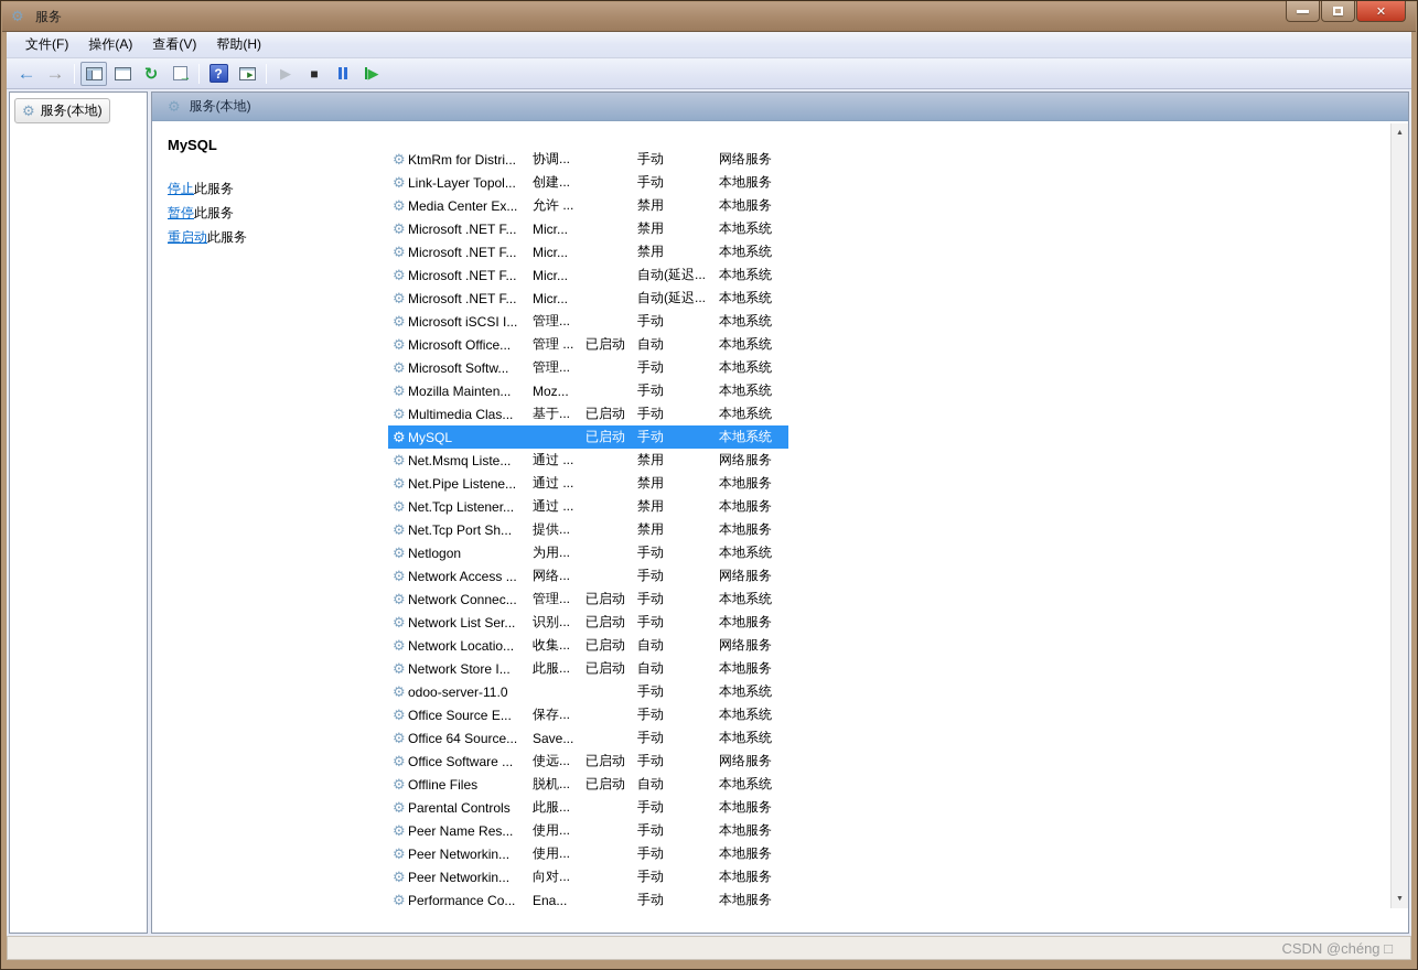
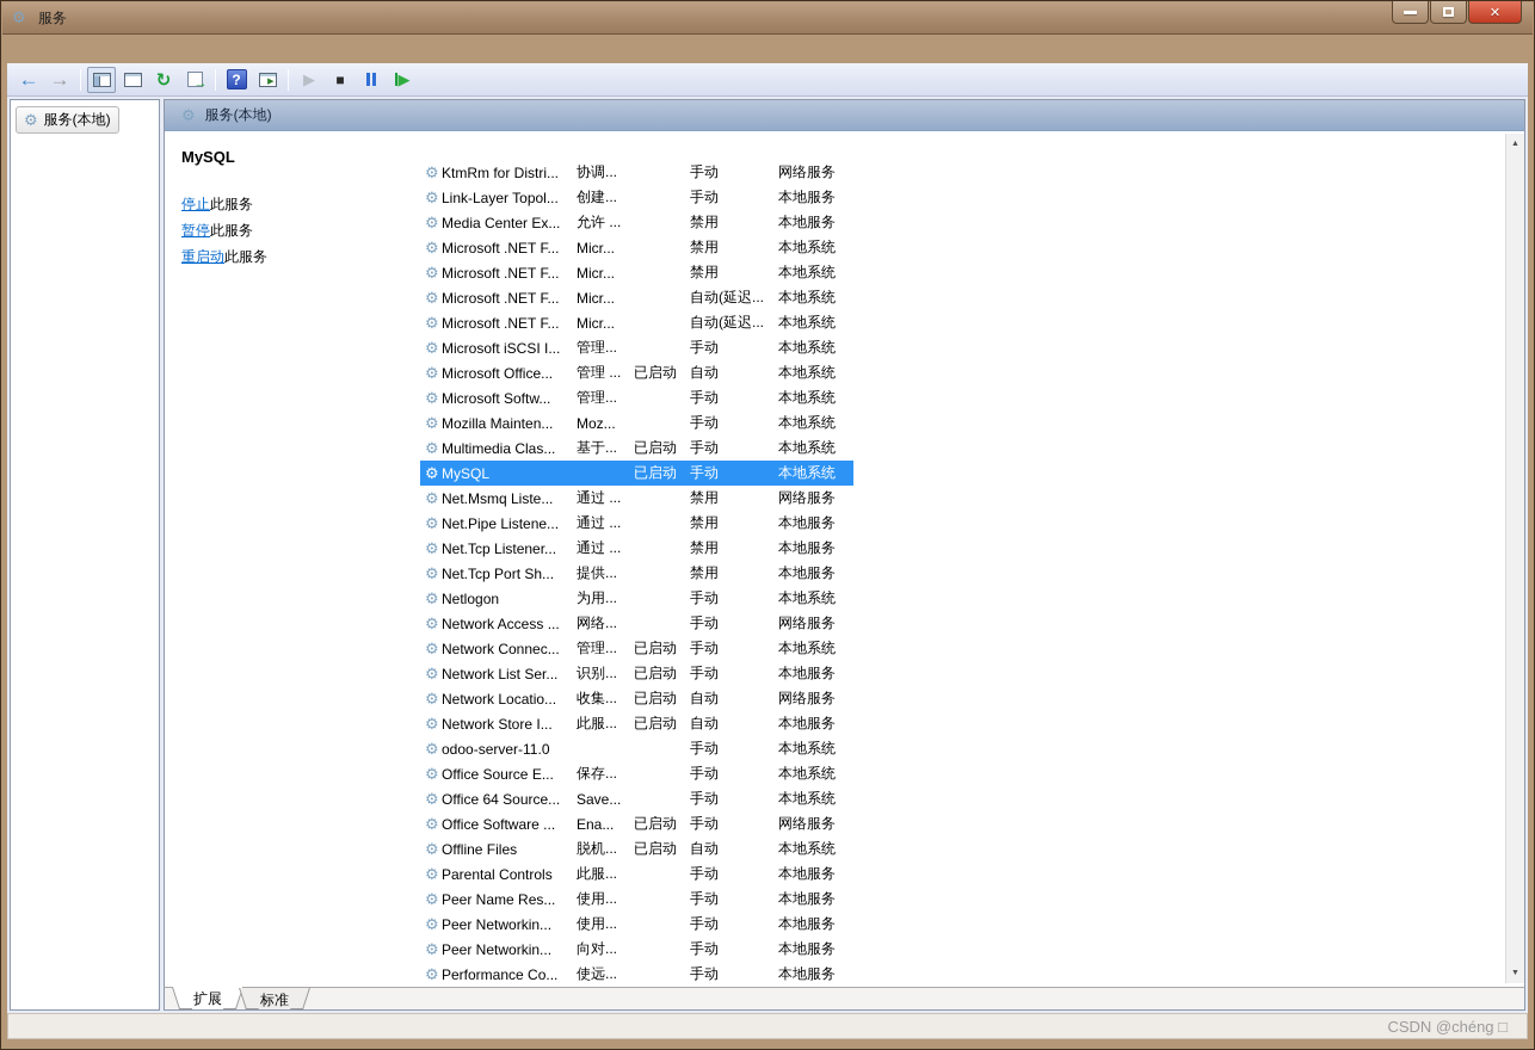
  ⚙
  服务
  ✕
- 文件(F)
- 操作(A)
- 查看(V)
- 帮助(H)
  ←
  →
  ↻
  ?
  ▶
  ■
  ▶
  ⚙
  服务(本地)
  ⚙
  服务(本地)
  MySQL
  停止此服务
  暂停此服务
  重启动此服务
  ⚙
  KtmRm for Distri...
  协调...
  手动
  网络服务
  ⚙
  Link-Layer Topol...
  创建...
  手动
  本地服务
  ⚙
  Media Center Ex...
  允许 ...
  禁用
  本地服务
  ⚙
  Microsoft .NET F...
  Micr...
  禁用
  本地系统
  ⚙
  Microsoft .NET F...
  Micr...
  禁用
  本地系统
  ⚙
  Microsoft .NET F...
  Micr...
  自动(延迟...
  本地系统
  ⚙
  Microsoft .NET F...
  Micr...
  自动(延迟...
  本地系统
  ⚙
  Microsoft iSCSI I...
  管理...
  手动
  本地系统
  ⚙
  Microsoft Office...
  管理 ...
  已启动
  自动
  本地系统
  ⚙
  Microsoft Softw...
  管理...
  手动
  本地系统
  ⚙
  Mozilla Mainten...
  Moz...
  手动
  本地系统
  ⚙
  Multimedia Clas...
  基于...
  已启动
  手动
  本地系统
  ⚙
  MySQL
  已启动
  手动
  本地系统
  ⚙
  Net.Msmq Liste...
  通过 ...
  禁用
  网络服务
  ⚙
  Net.Pipe Listene...
  通过 ...
  禁用
  本地服务
  ⚙
  Net.Tcp Listener...
  通过 ...
  禁用
  本地服务
  ⚙
  Net.Tcp Port Sh...
  提供...
  禁用
  本地服务
  ⚙
  Netlogon
  为用...
  手动
  本地系统
  ⚙
  Network Access ...
  网络...
  手动
  网络服务
  ⚙
  Network Connec...
  管理...
  已启动
  手动
  本地系统
  ⚙
  Network List Ser...
  识别...
  已启动
  手动
  本地服务
  ⚙
  Network Locatio...
  收集...
  已启动
  自动
  网络服务
  ⚙
  Network Store I...
  此服...
  已启动
  自动
  本地服务
  ⚙
  odoo-server-11.0
  手动
  本地系统
  ⚙
  Office Source E...
  保存...
  手动
  本地系统
  ⚙
  Office 64 Source...
  Save...
  手动
  本地系统
  ⚙
  Office Software ...
- 使远...
+ Ena...
  已启动
  手动
  网络服务
  ⚙
  Offline Files
  脱机...
  已启动
  自动
  本地系统
  ⚙
  Parental Controls
  此服...
  手动
  本地服务
  ⚙
  Peer Name Res...
  使用...
  手动
  本地服务
  ⚙
  Peer Networkin...
  使用...
  手动
  本地服务
  ⚙
  Peer Networkin...
  向对...
  手动
  本地服务
  ⚙
  Performance Co...
- Ena...
+ 使远...
  手动
  本地服务
+ 扩展
+ 标准
  CSDN @chéng □
